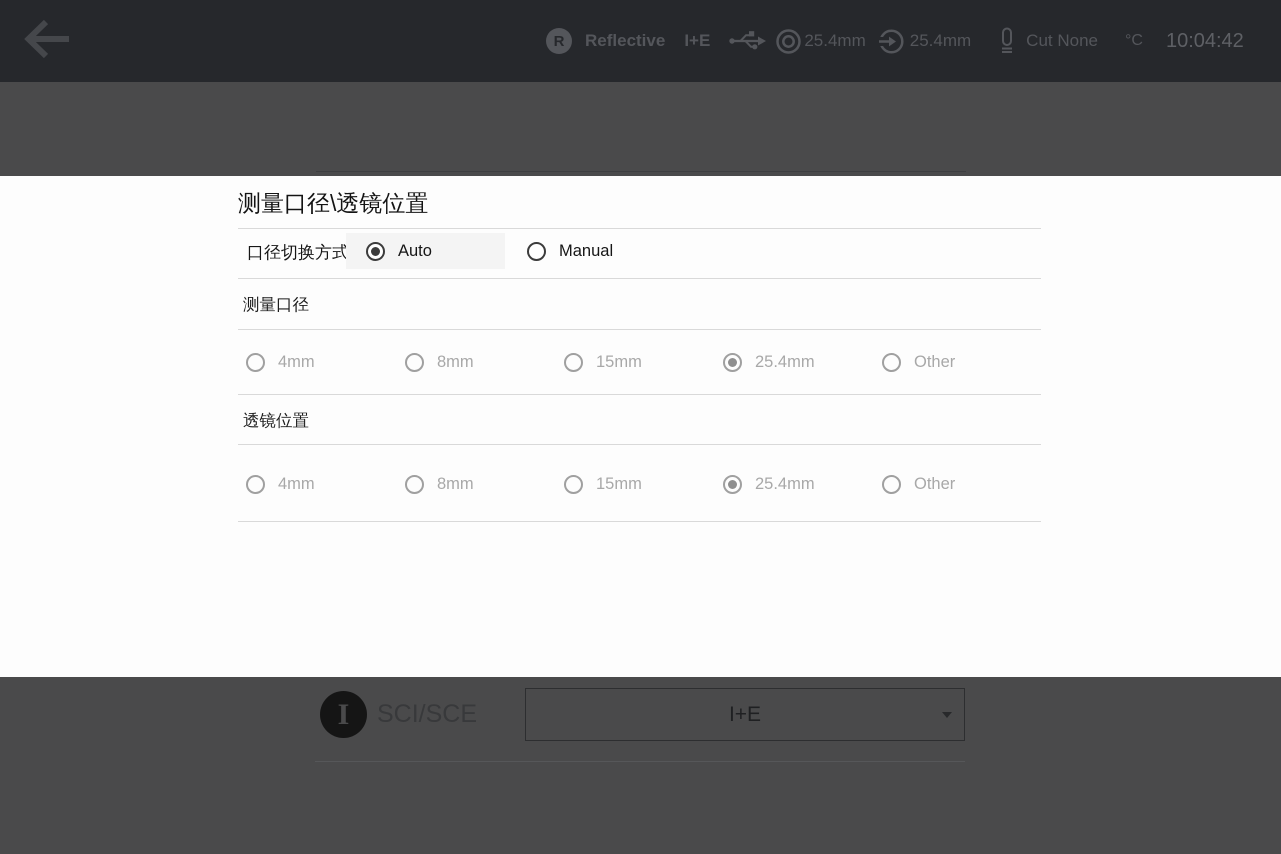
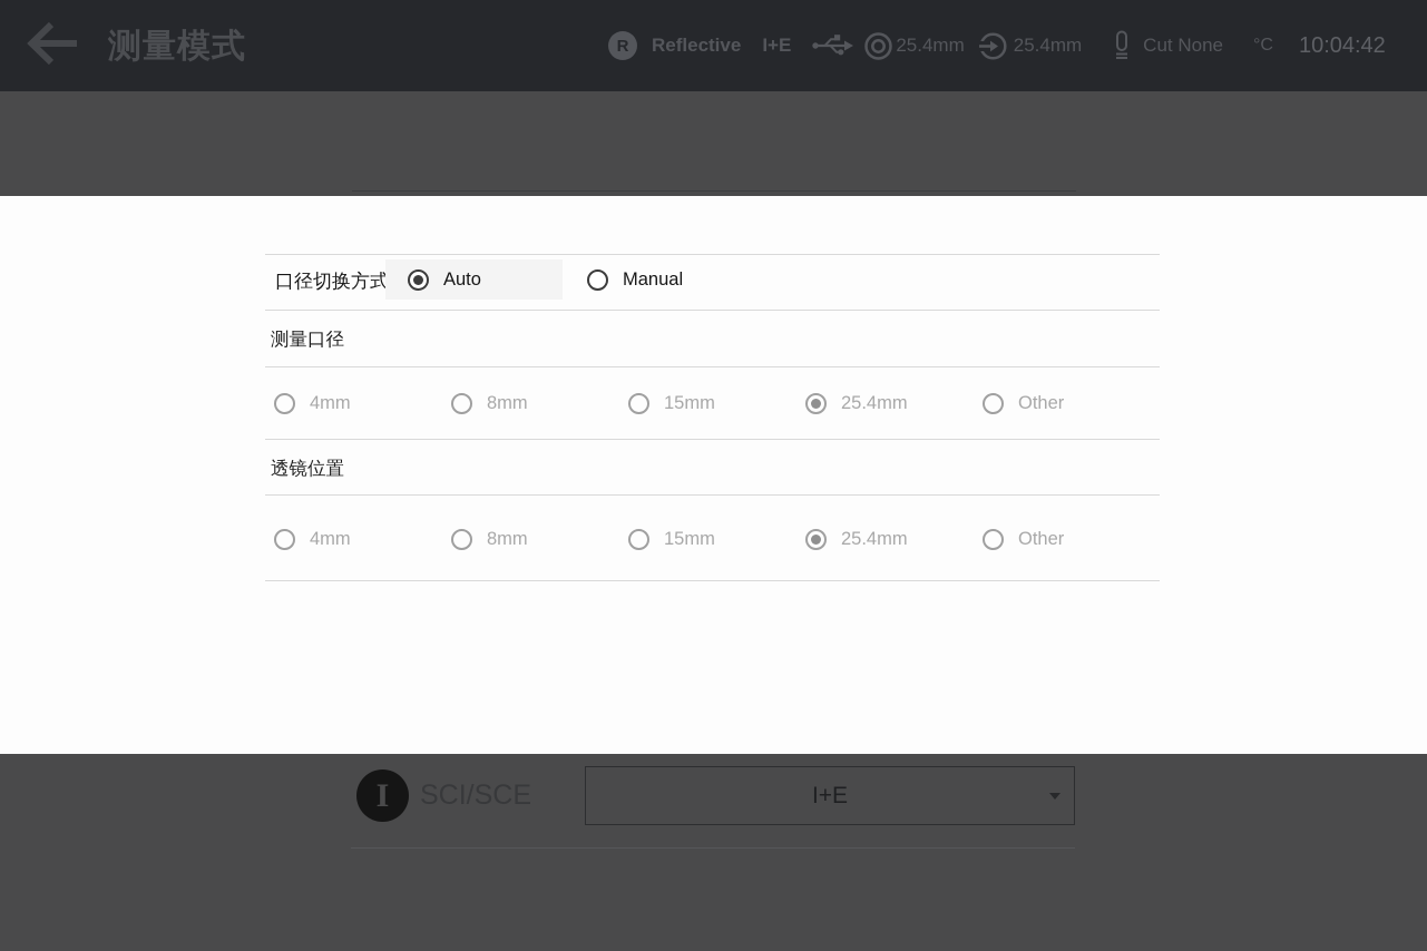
+ 测量模式
  R
  Reflective
  I+E
  25.4mm
  25.4mm
  Cut None
  °C
  10:04:42
  I
  I+E
- 测量口径\透镜位置
  口径切换方式
  Auto
  Manual
  测量口径
  4mm
  8mm
  15mm
  25.4mm
  Other
  透镜位置
  4mm
  8mm
  15mm
  25.4mm
  Other
